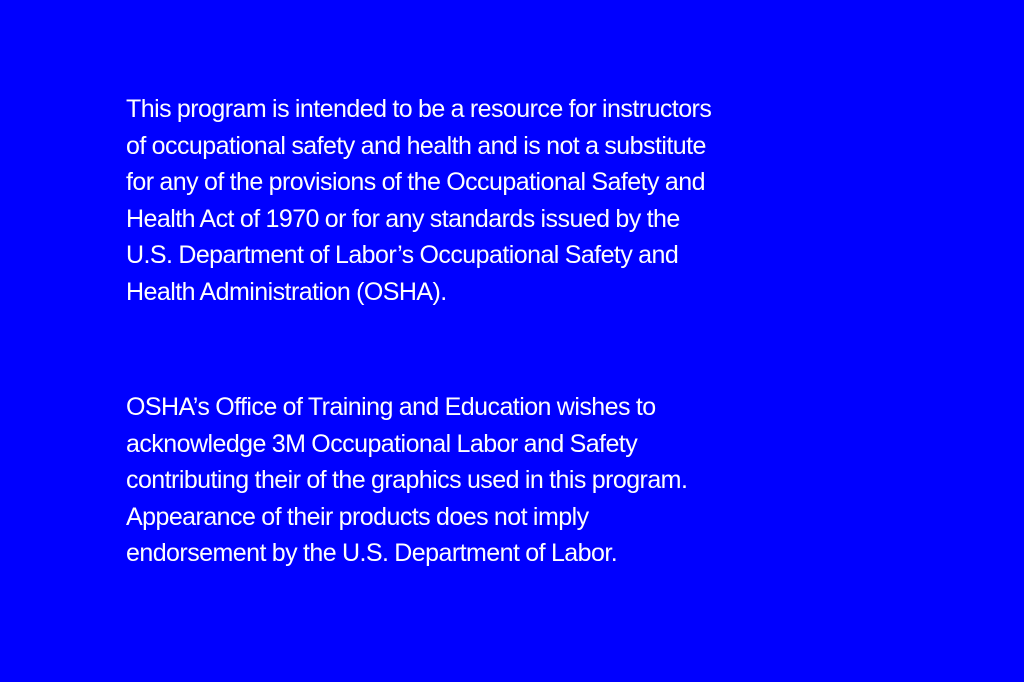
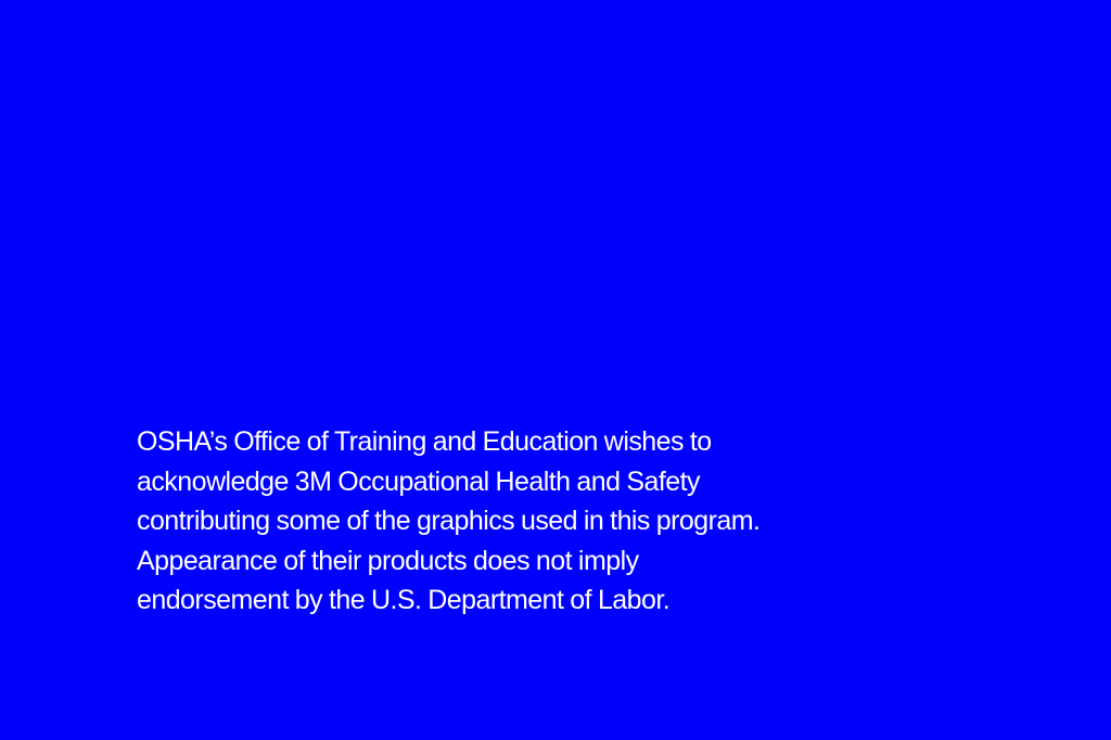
- This program is intended to be a resource for instructors
- of occupational safety and health and is not a substitute
- for any of the provisions of the Occupational Safety and
- Health Act of 1970 or for any standards issued by the
- U.S. Department of Labor’s Occupational Safety and
- Health Administration (OSHA).
  OSHA’s Office of Training and Education wishes to
- acknowledge 3M Occupational Labor and Safety
+ acknowledge 3M Occupational Health and Safety
- contributing their of the graphics used in this program.
+ contributing some of the graphics used in this program.
  Appearance of their products does not imply
  endorsement by the U.S. Department of Labor.
